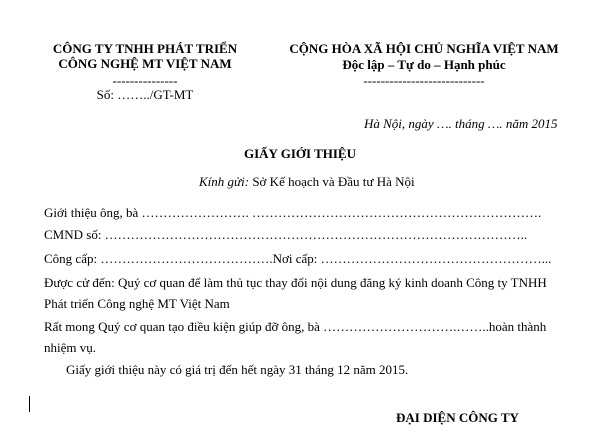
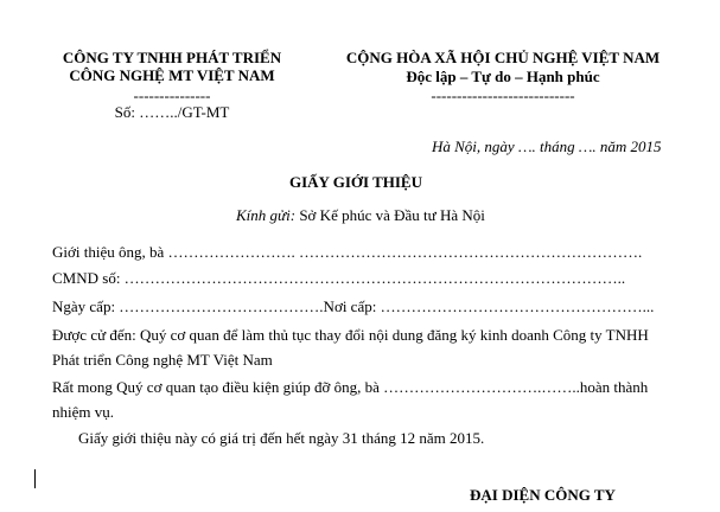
  CÔNG TY TNHH PHÁT TRIỂN
  CÔNG NGHỆ MT VIỆT NAM
  ---------------
  Số: ……../GT-MT
- CỘNG HÒA XÃ HỘI CHỦ NGHĨA VIỆT NAM
+ CỘNG HÒA XÃ HỘI CHỦ NGHỆ VIỆT NAM
  Độc lập – Tự do – Hạnh phúc
  ----------------------------
  Hà Nội, ngày …. tháng …. năm 2015
  GIẤY GIỚI THIỆU
- Kính gửi: Sở Kế hoạch và Đầu tư Hà Nội
+ Kính gửi: Sở Kế phúc và Đầu tư Hà Nội
  Giới thiệu ông, bà ……………………. ………………………………………………………….
  CMND số: ……………………………………………………………………………………..
- Công cấp: ………………………………….Nơi cấp: ……………………………………………...
+ Ngày cấp: ………………………………….Nơi cấp: ……………………………………………...
  Được cử đến: Quý cơ quan để làm thủ tục thay đổi nội dung đăng ký kinh doanh Công ty TNHH
  Phát triển Công nghệ MT Việt Nam
  Rất mong Quý cơ quan tạo điều kiện giúp đỡ ông, bà ………………………….……..hoàn thành
  nhiệm vụ.
  Giấy giới thiệu này có giá trị đến hết ngày 31 tháng 12 năm 2015.
  ĐẠI DIỆN CÔNG TY
